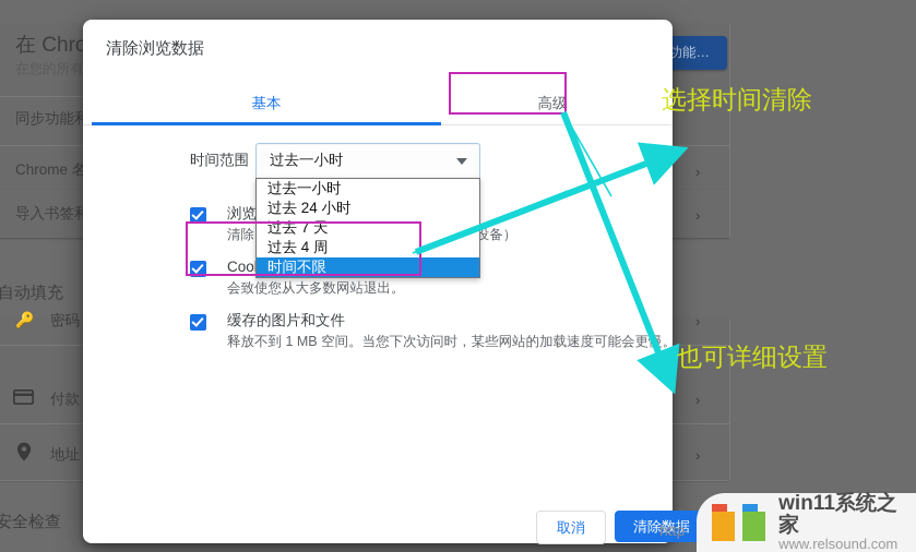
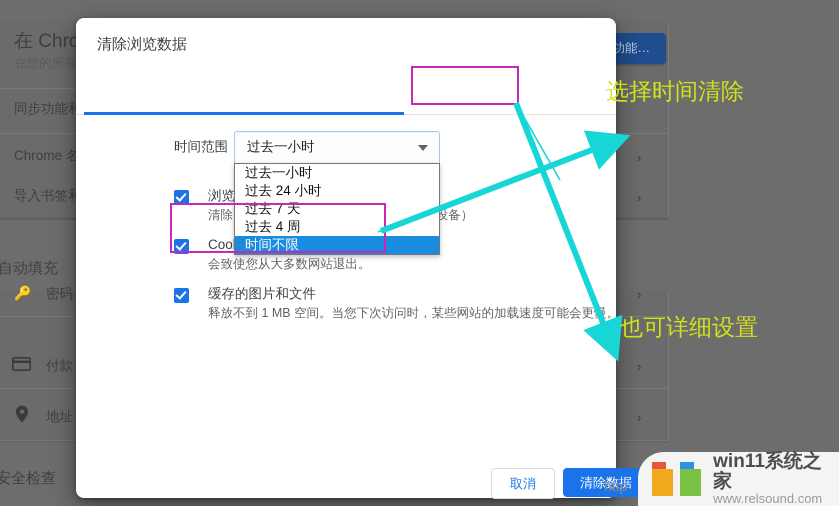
  在 Chro
  在您的所有
  同步功能和
  Chrome 名
  ›
  导入书签和
  ›
  自动填充
  🔑
  密码
  ›
  付款
  ›
  地址
  ›
  安全检查
  功能…
  清除浏览数据
- 基本
- 高级
  时间范围
  过去一小时
  会致使您从大多数网站退出。
  缓存的图片和文件
  释放不到 1 MB 空间。当您下次访问时，某些网站的加载速度可能会更。
  过去一小时
  过去 24 小时
  过去 7 天
  过去 4 周
  时间不限
  取消
  清除数据
  选择时间清除
  也可详细设置
  http
  win11系统之家
  www.relsound.com
